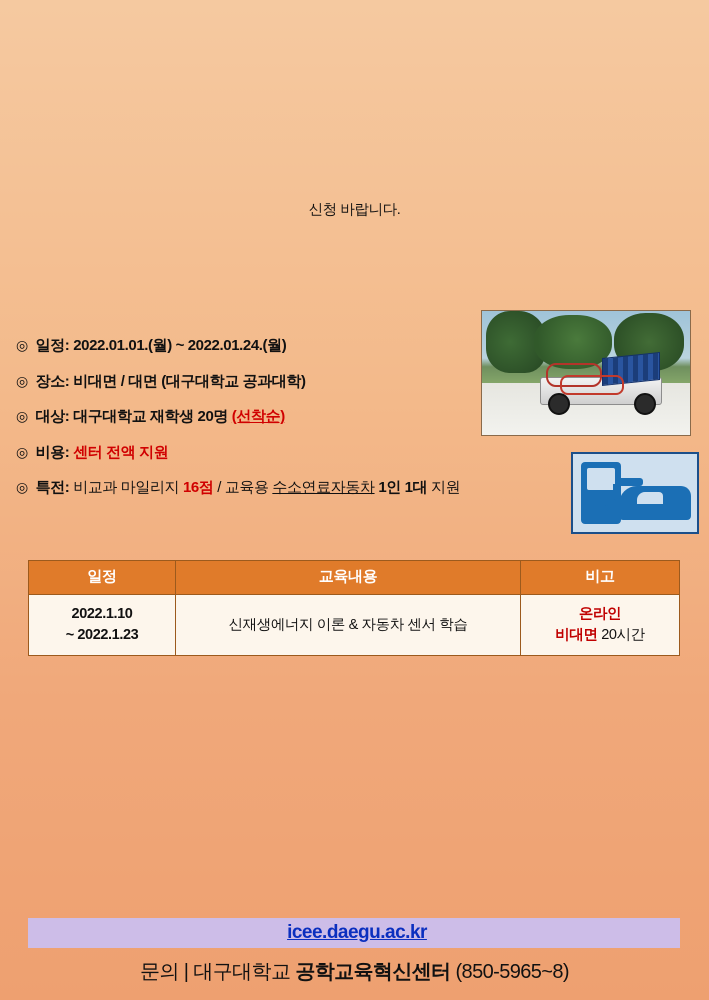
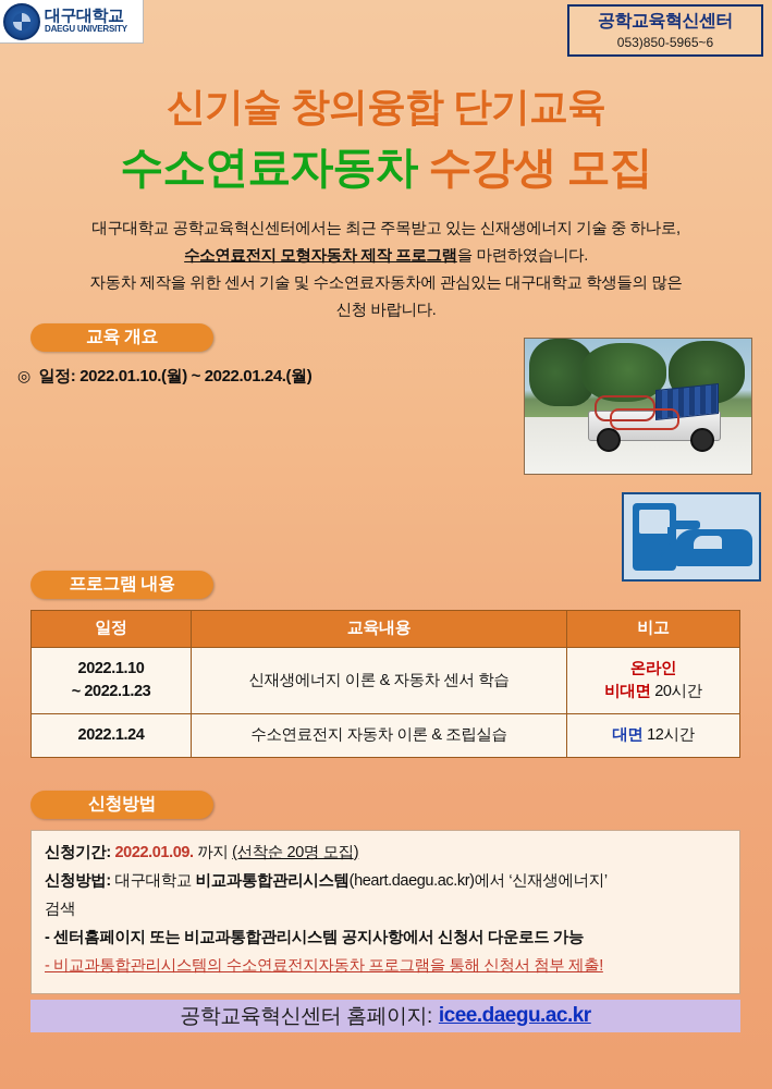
+ 대구대학교
+ DAEGU UNIVERSITY
+ 공학교육혁신센터
+ 053)850-5965~6
+ 신기술 창의융합 단기교육
+ 수소연료자동차 수강생 모집
+ 대구대학교 공학교육혁신센터에서는 최근 주목받고 있는 신재생에너지 기술 중 하나로,
+ 수소연료전지 모형자동차 제작 프로그램을 마련하였습니다.
+ 자동차 제작을 위한 센서 기술 및 수소연료자동차에 관심있는 대구대학교 학생들의 많은
  신청 바랍니다.
+ 교육 개요
+ 프로그램 내용
+ 신청방법
- ◎ 일정: 2022.01.01.(월) ~ 2022.01.24.(월)
+ ◎ 일정: 2022.01.10.(월) ~ 2022.01.24.(월)
- ◎ 장소: 비대면 / 대면 (대구대학교 공과대학)
- ◎ 대상: 대구대학교 재학생 20명 (선착순)
- ◎ 비용: 센터 전액 지원
- ◎ 특전: 비교과 마일리지 16점 / 교육용 수소연료자동차 1인 1대 지원
  일정	교육내용	비고
  2022.1.10 ~ 2022.1.23	신재생에너지 이론 & 자동차 센서 학습	온라인 비대면 20시간
+ 2022.1.24	수소연료전지 자동차 이론 & 조립실습	대면 12시간
+ 신청기간: 2022.01.09. 까지 (선착순 20명 모집)
+ 신청방법: 대구대학교 비교과통합관리시스템(heart.daegu.ac.kr)에서 ‘신재생에너지’
+ 검색
+ - 센터홈페이지 또는 비교과통합관리시스템 공지사항에서 신청서 다운로드 가능
+ - 비교과통합관리시스템의 수소연료전지자동차 프로그램을 통해 신청서 첨부 제출!
+ 공학교육혁신센터 홈페이지:
  icee.daegu.ac.kr
- 문의 | 대구대학교 공학교육혁신센터 (850-5965~8)
